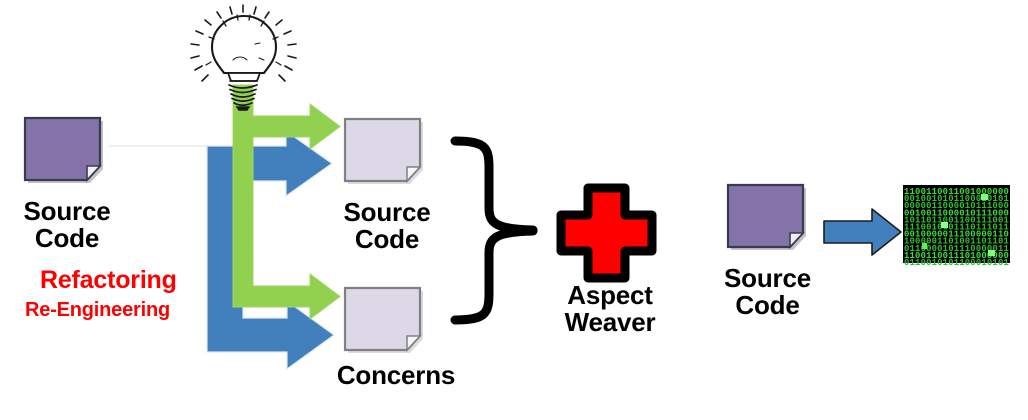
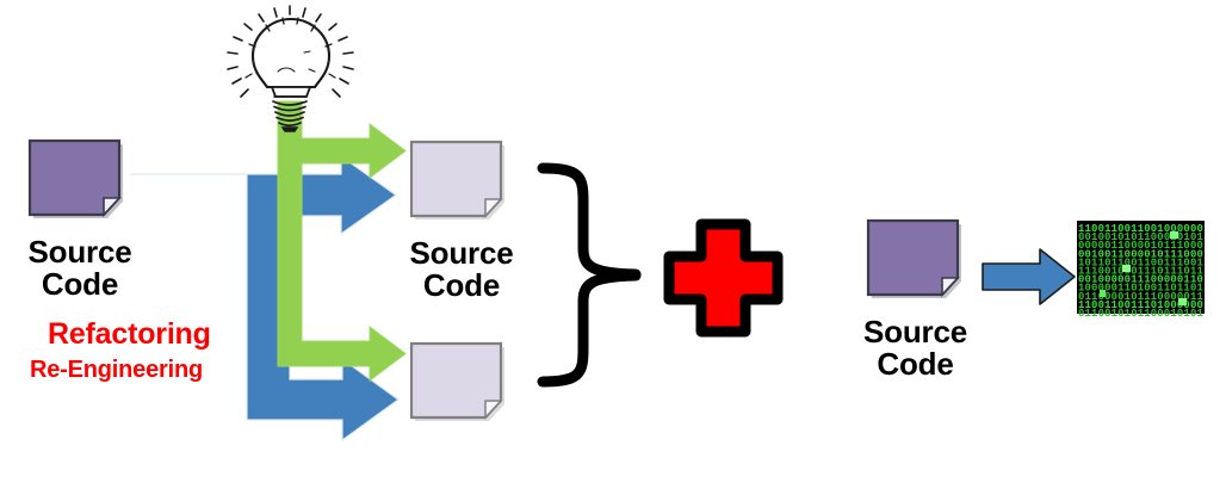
  1100110011001000000
  001001010110000101
  0000011000010111000
  0010011000010111000
  1011011001100111001
  111001001110111011
  0010000011100000110
  1000001101001101101
  011000101110000011
  110011001110100000
  0110010101100010101
  Source
  Code
  Refactoring
  Re-Engineering
  Source
  Code
- Concerns
- Aspect
- Weaver
  Source
  Code
